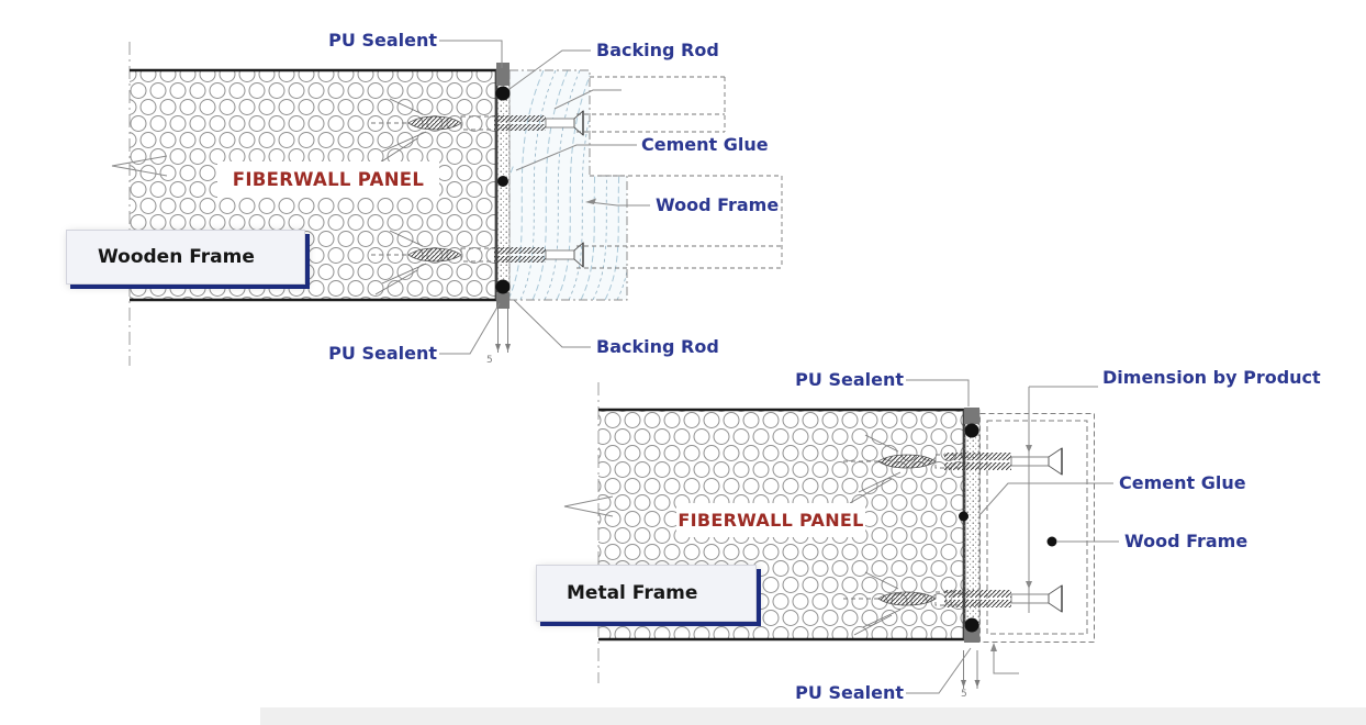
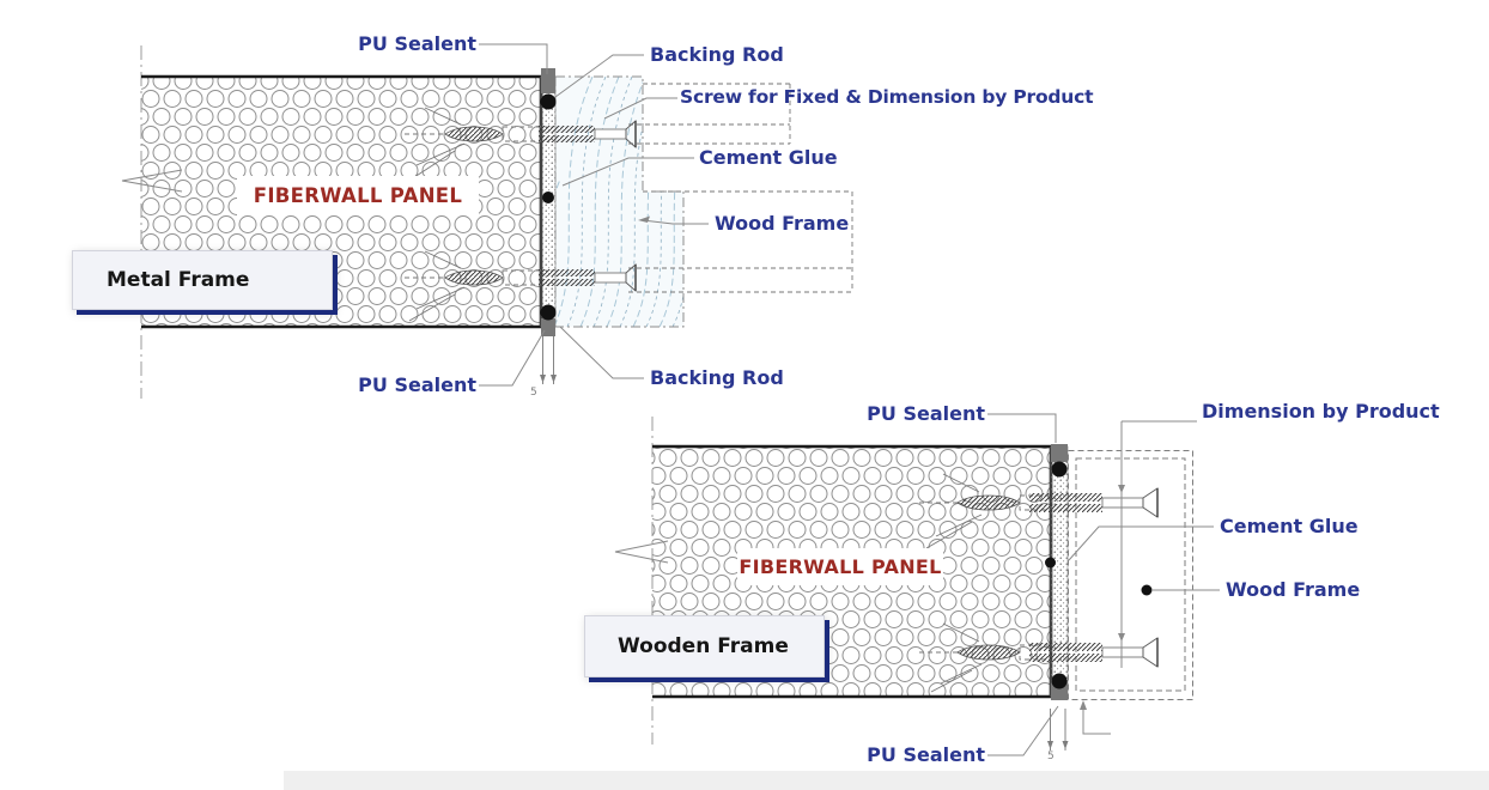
  PU Sealent
  Backing Rod
+ Screw for Fixed & Dimension by Product
  Cement Glue
  Wood Frame
  PU Sealent
  Backing Rod
  5
  FIBERWALL PANEL
- Wooden Frame
+ Metal Frame
  PU Sealent
  Dimension by Product
  Cement Glue
  Wood Frame
  PU Sealent
  5
  FIBERWALL PANEL
- Metal Frame
+ Wooden Frame
